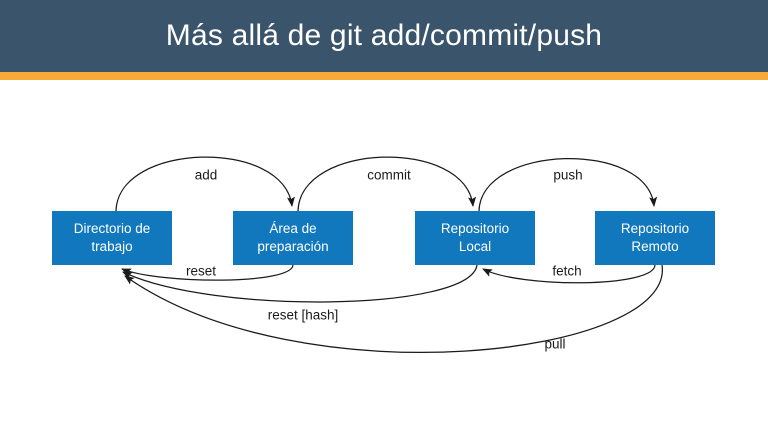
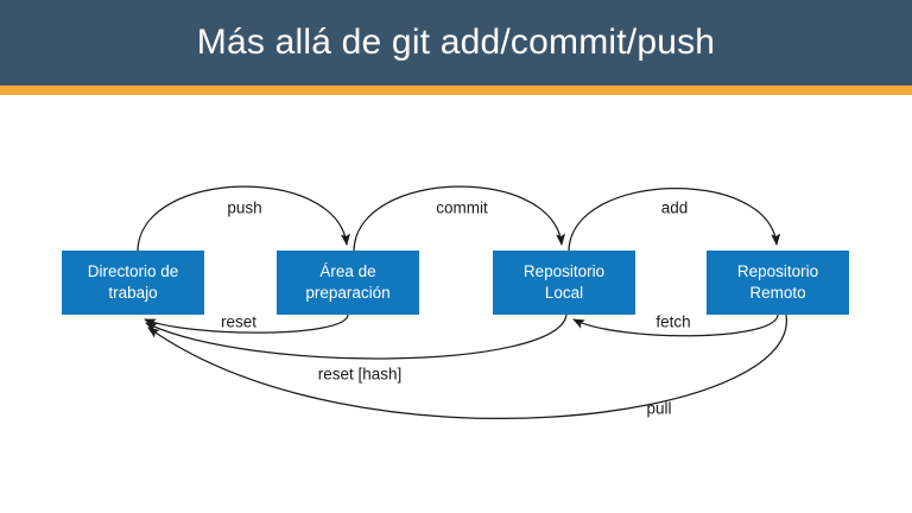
  Más allá de git add/commit/push
  Directorio de
  trabajo
  Área de
  preparación
  Repositorio
  Local
  Repositorio
  Remoto
- add
+ push
  commit
- push
+ add
  reset
  fetch
  reset [hash]
  pull
